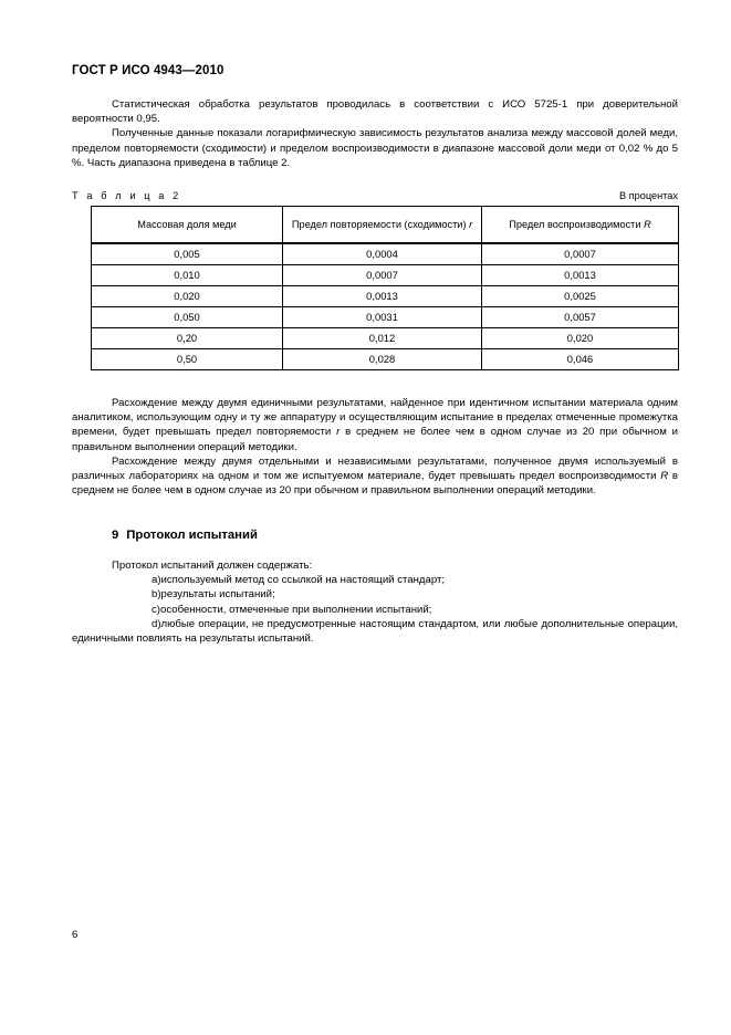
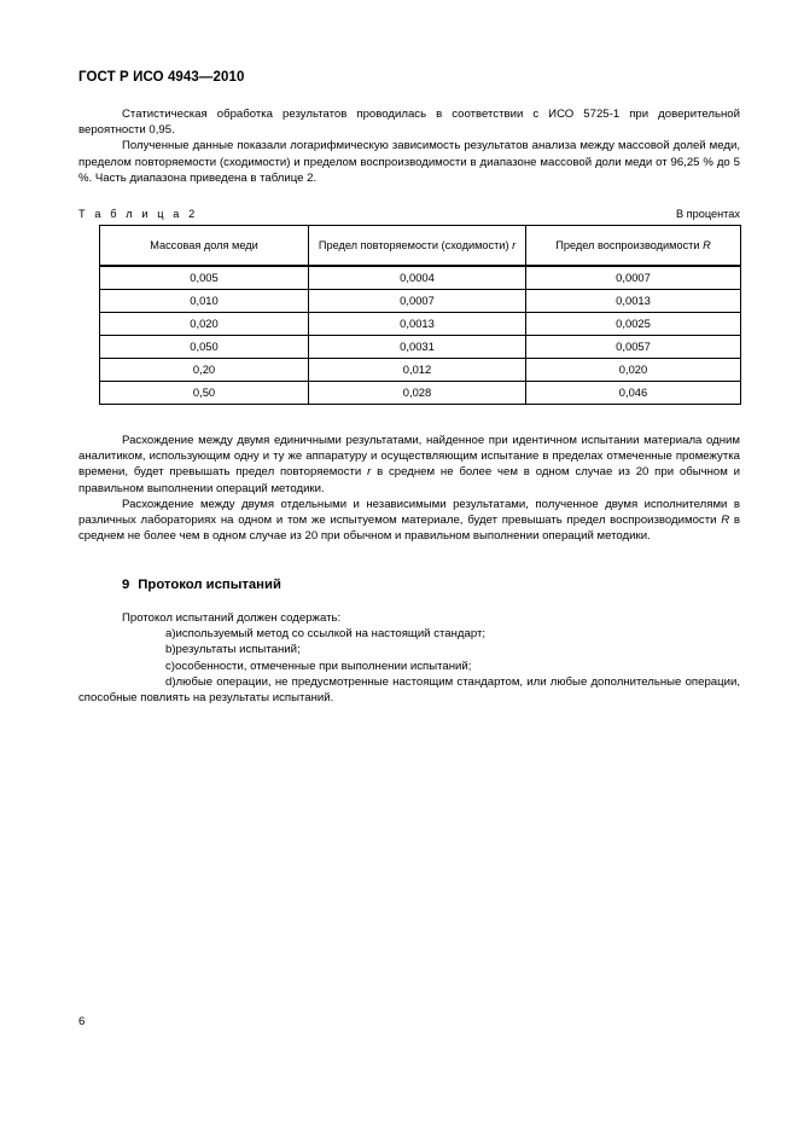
  ГОСТ Р ИСО 4943—2010
  Статистическая обработка результатов проводилась в соответствии с ИСО 5725-1 при доверительной вероятности 0,95.
- Полученные данные показали логарифмическую зависимость результатов анализа между массовой долей меди, пределом повторяемости (сходимости) и пределом воспроизводимости в диапазоне массовой доли меди от 0,02 % до 5 %. Часть диапазона приведена в таблице 2.
+ Полученные данные показали логарифмическую зависимость результатов анализа между массовой долей меди, пределом повторяемости (сходимости) и пределом воспроизводимости в диапазоне массовой доли меди от 96,25 % до 5 %. Часть диапазона приведена в таблице 2.
  Т а б л и ц а 2
  В процентах
  Массовая доля меди	Предел повторяемости (сходимости) r	Предел воспроизводимости R
  0,005	0,0004	0,0007
  0,010	0,0007	0,0013
  0,020	0,0013	0,0025
  0,050	0,0031	0,0057
  0,20	0,012	0,020
  0,50	0,028	0,046
  Расхождение между двумя единичными результатами, найденное при идентичном испытании материала одним аналитиком, использующим одну и ту же аппаратуру и осуществляющим испытание в пределах отмеченные промежутка времени, будет превышать предел повторяемости r в среднем не более чем в одном случае из 20 при обычном и правильном выполнении операций методики.
- Расхождение между двумя отдельными и независимыми результатами, полученное двумя используемый в различных лабораториях на одном и том же испытуемом материале, будет превышать предел воспроизводимости R в среднем не более чем в одном случае из 20 при обычном и правильном выполнении операций методики.
+ Расхождение между двумя отдельными и независимыми результатами, полученное двумя исполнителями в различных лабораториях на одном и том же испытуемом материале, будет превышать предел воспроизводимости R в среднем не более чем в одном случае из 20 при обычном и правильном выполнении операций методики.
  9 Протокол испытаний
  Протокол испытаний должен содержать:
  a)используемый метод со ссылкой на настоящий стандарт;
  b)результаты испытаний;
  c)особенности, отмеченные при выполнении испытаний;
- d)любые операции, не предусмотренные настоящим стандартом, или любые дополнительные операции, единичными повлиять на результаты испытаний.
+ d)любые операции, не предусмотренные настоящим стандартом, или любые дополнительные операции, способные повлиять на результаты испытаний.
  6
